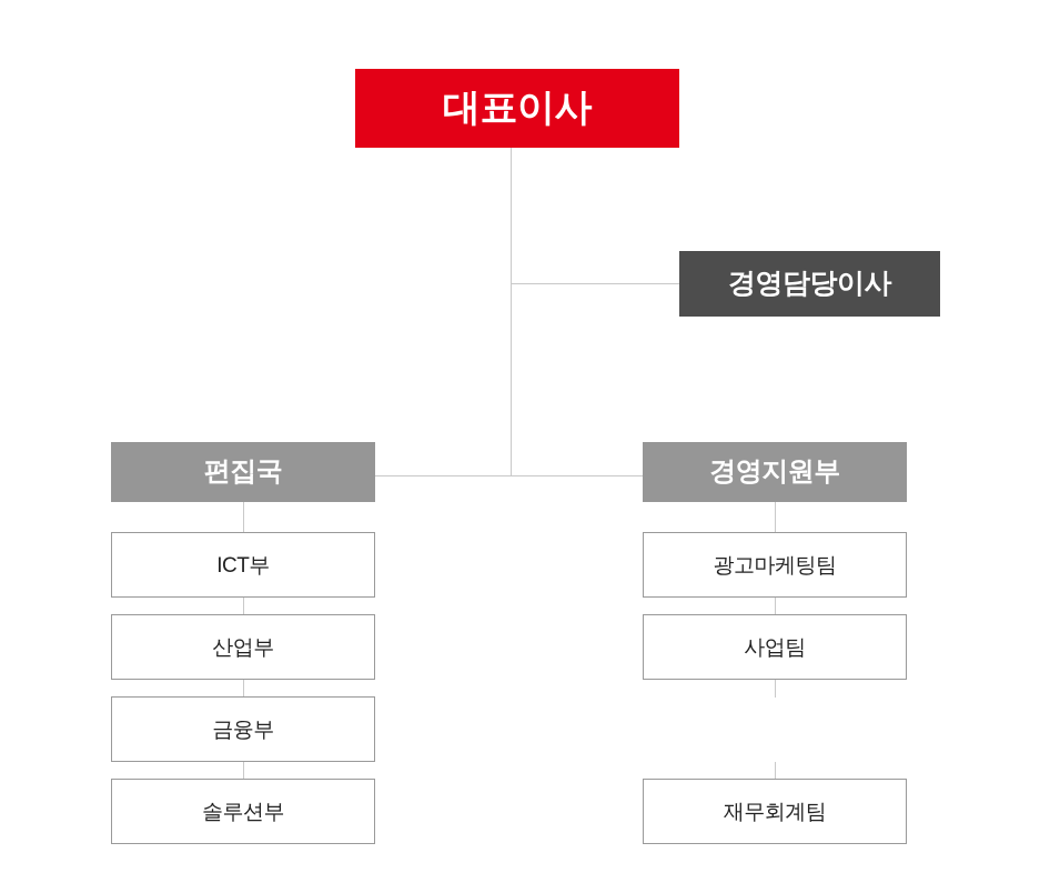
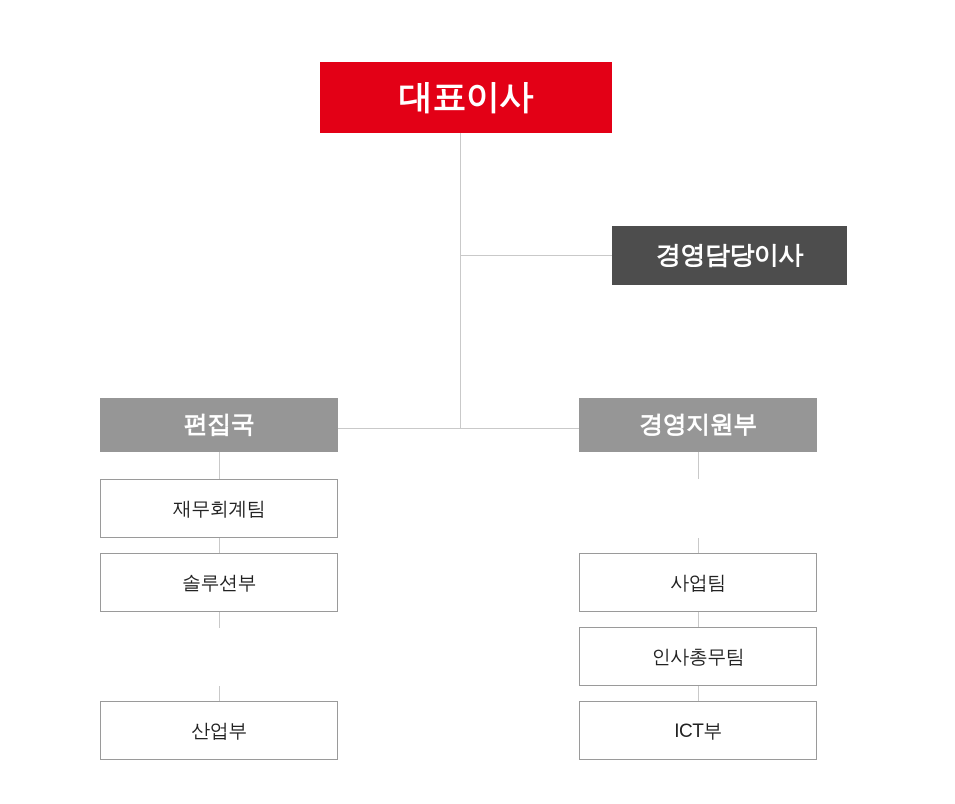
  대표이사
  경영담당이사
  편집국
  경영지원부
- ICT부
+ 재무회계팀
- 산업부
+ 솔루션부
- 금융부
- 솔루션부
+ 산업부
- 광고마케팅팀
  사업팀
+ 인사총무팀
- 재무회계팀
+ ICT부
